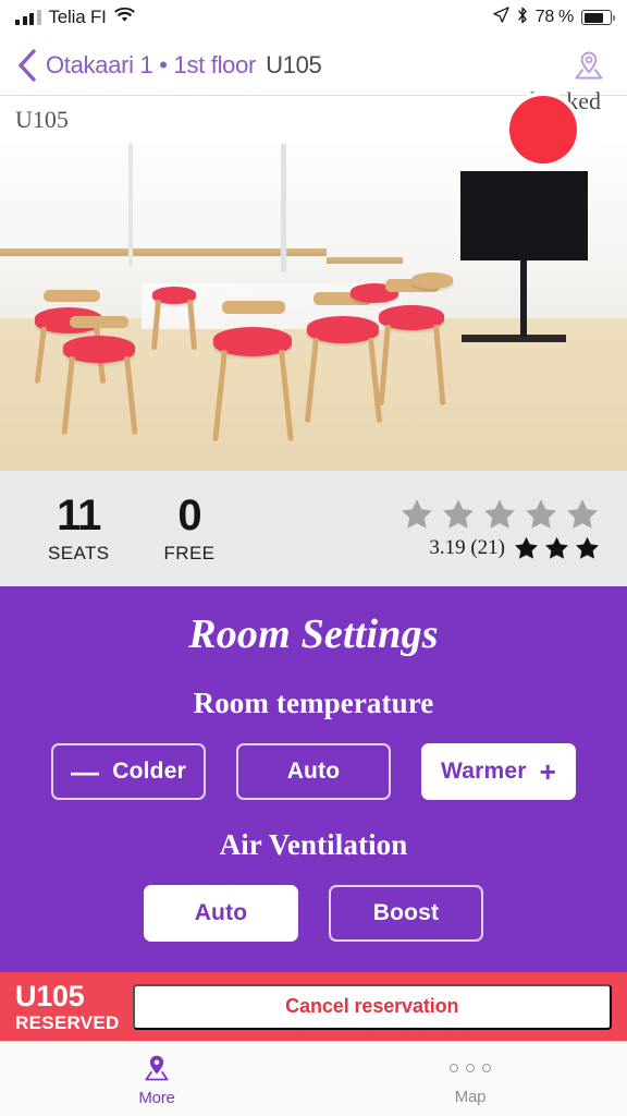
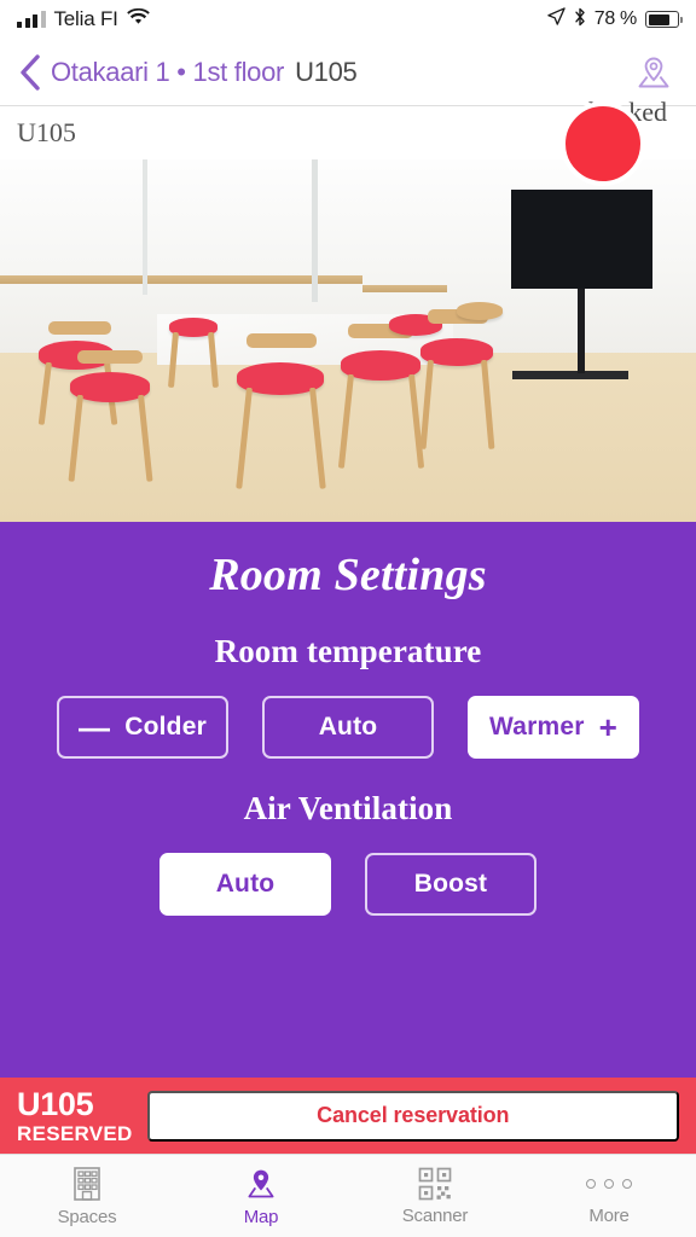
  Telia FI
  78 %
  Otakaari 1 • 1st floor
  U105
  U105
- 11
- SEATS
- 0
- FREE
- 3.19 (21)
  Room Settings
  Room temperature
  —
  Colder
  Auto
  Warmer
  +
  Air Ventilation
  Auto
  Boost
  U105
  RESERVED
  Cancel reservation
+ Spaces
- More
+ Map
+ Scanner
- Map
+ More
